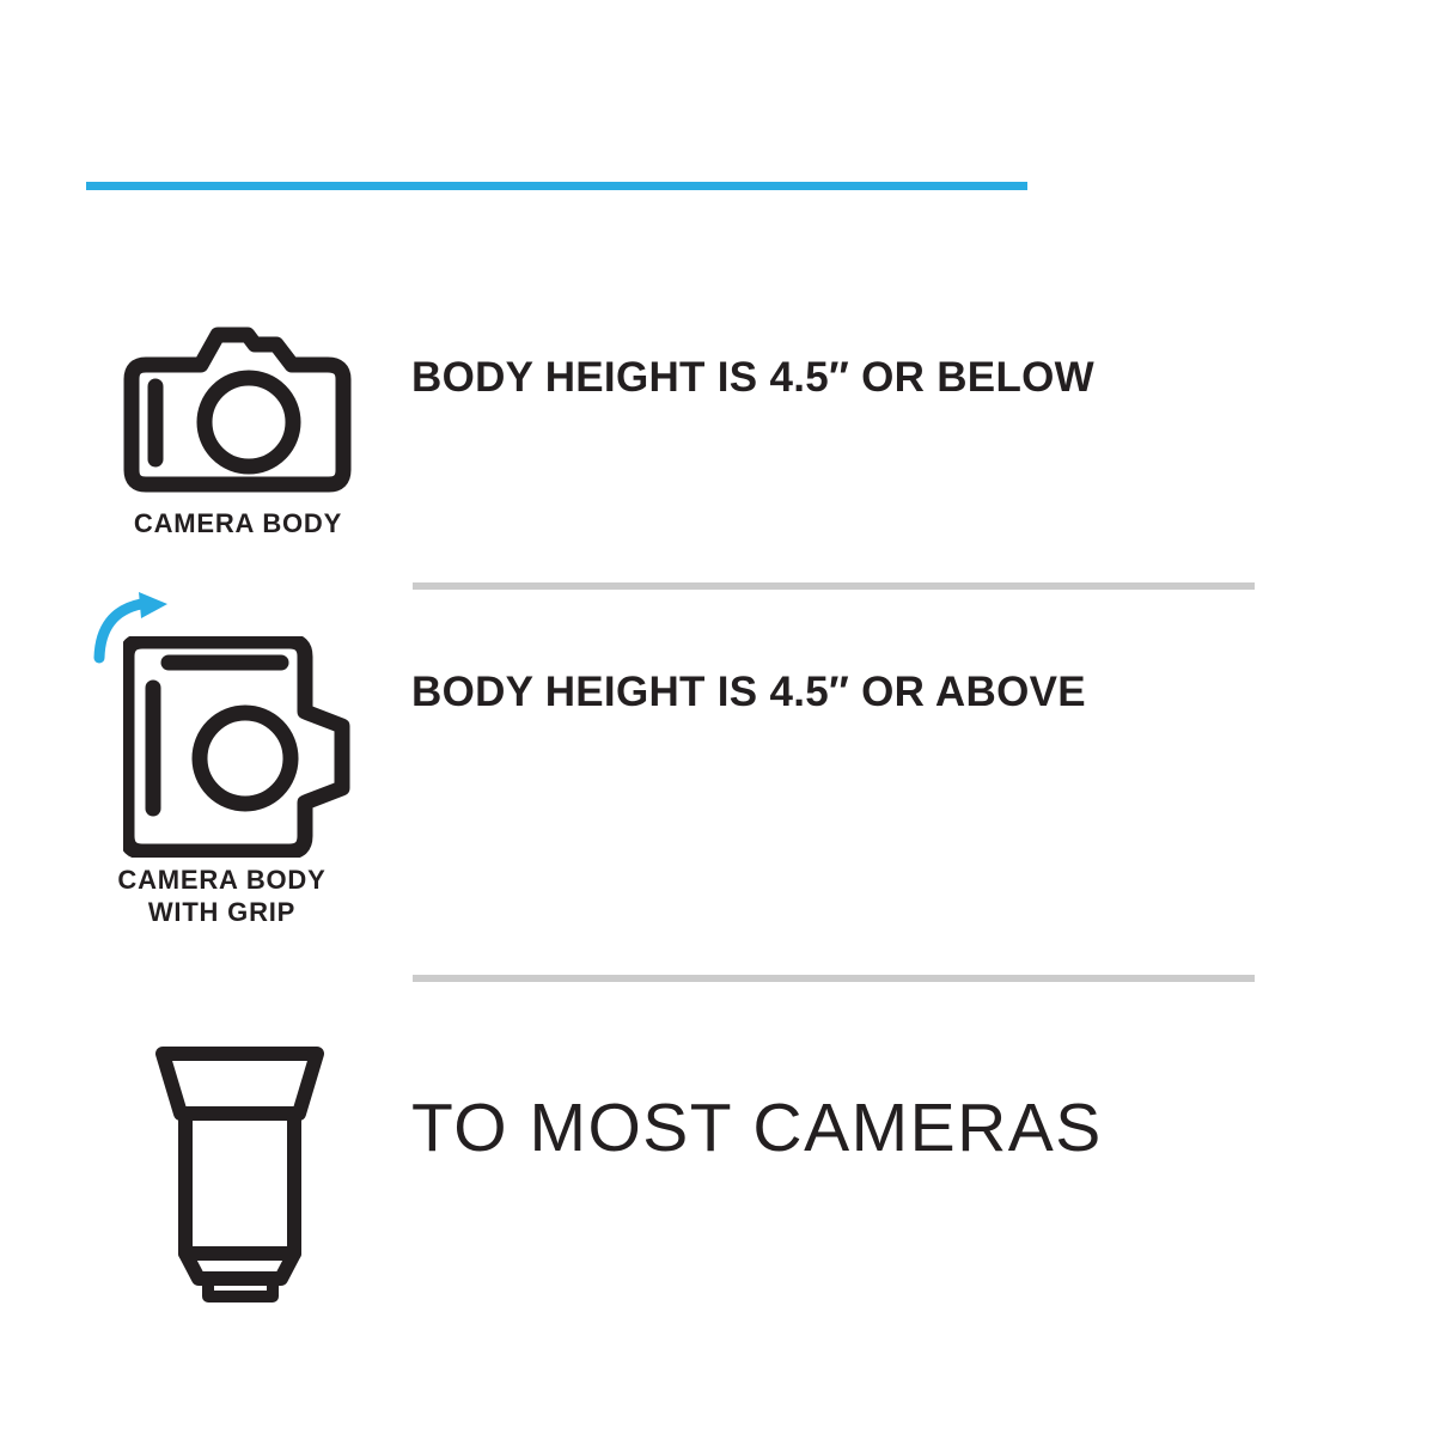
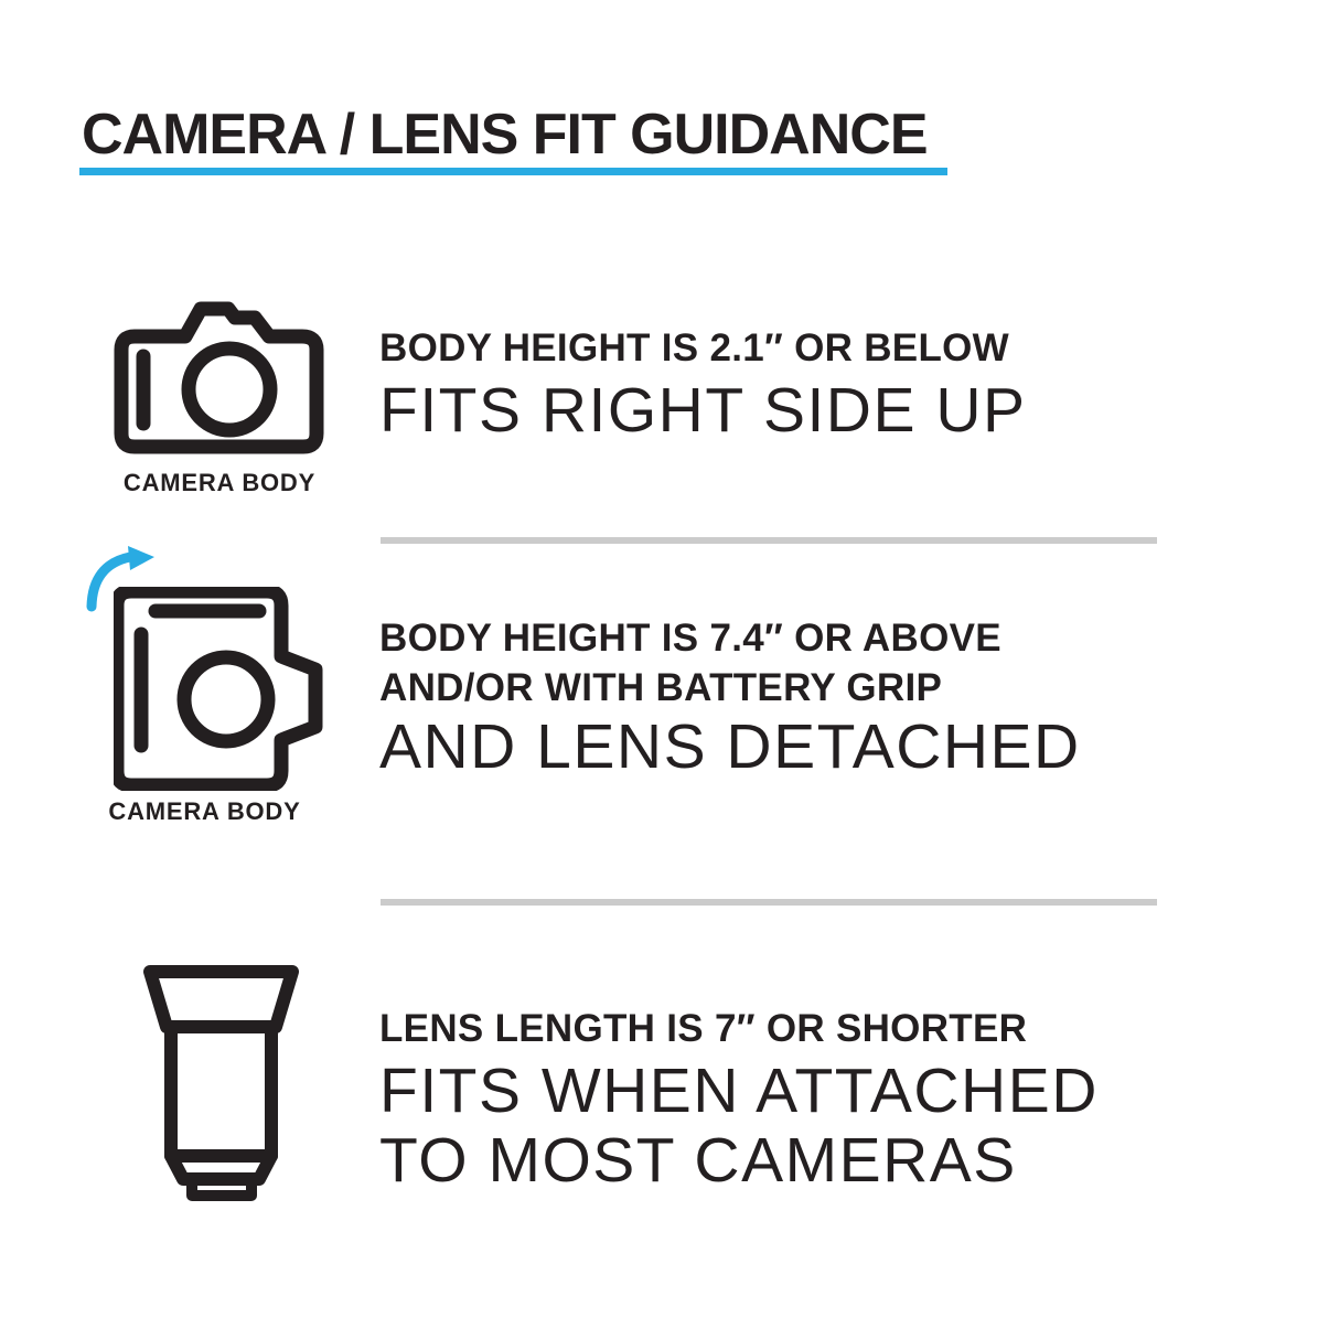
+ CAMERA / LENS FIT GUIDANCE
  CAMERA BODY
- BODY HEIGHT IS 4.5″ OR BELOW
+ BODY HEIGHT IS 2.1″ OR BELOW
+ FITS RIGHT SIDE UP
  CAMERA BODY
- WITH GRIP
- BODY HEIGHT IS 4.5″ OR ABOVE
+ BODY HEIGHT IS 7.4″ OR ABOVE
+ AND/OR WITH BATTERY GRIP
+ AND LENS DETACHED
+ LENS LENGTH IS 7″ OR SHORTER
+ FITS WHEN ATTACHED
  TO MOST CAMERAS
